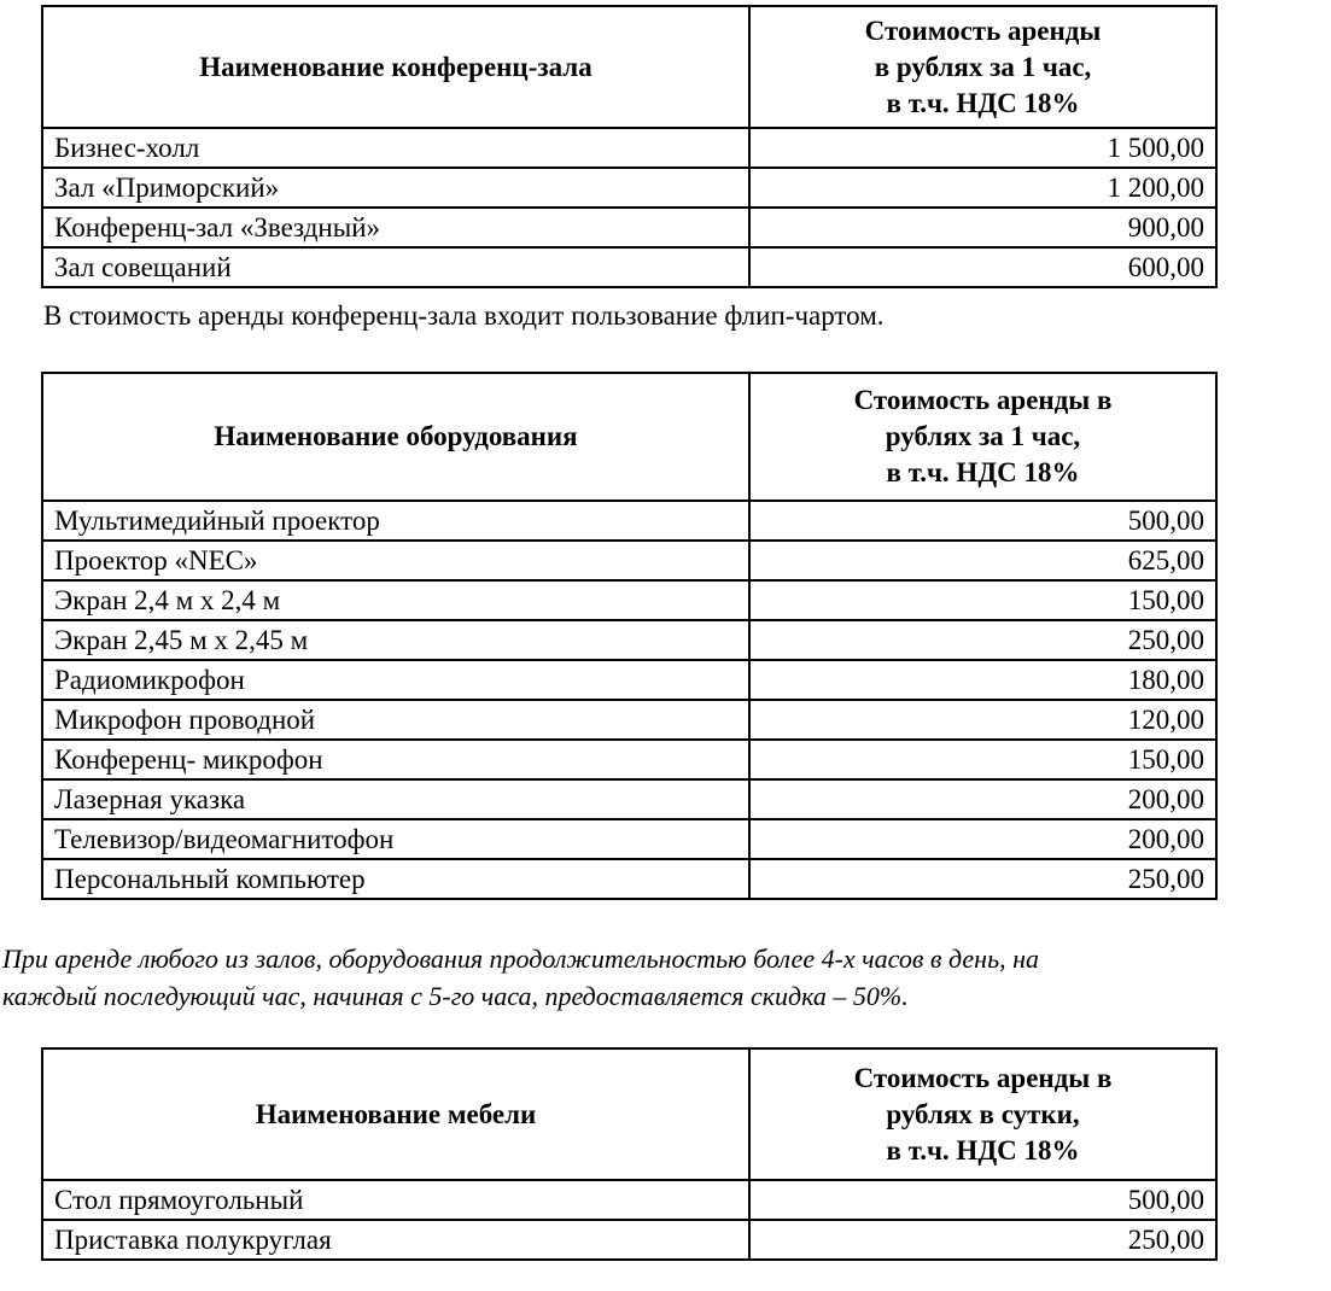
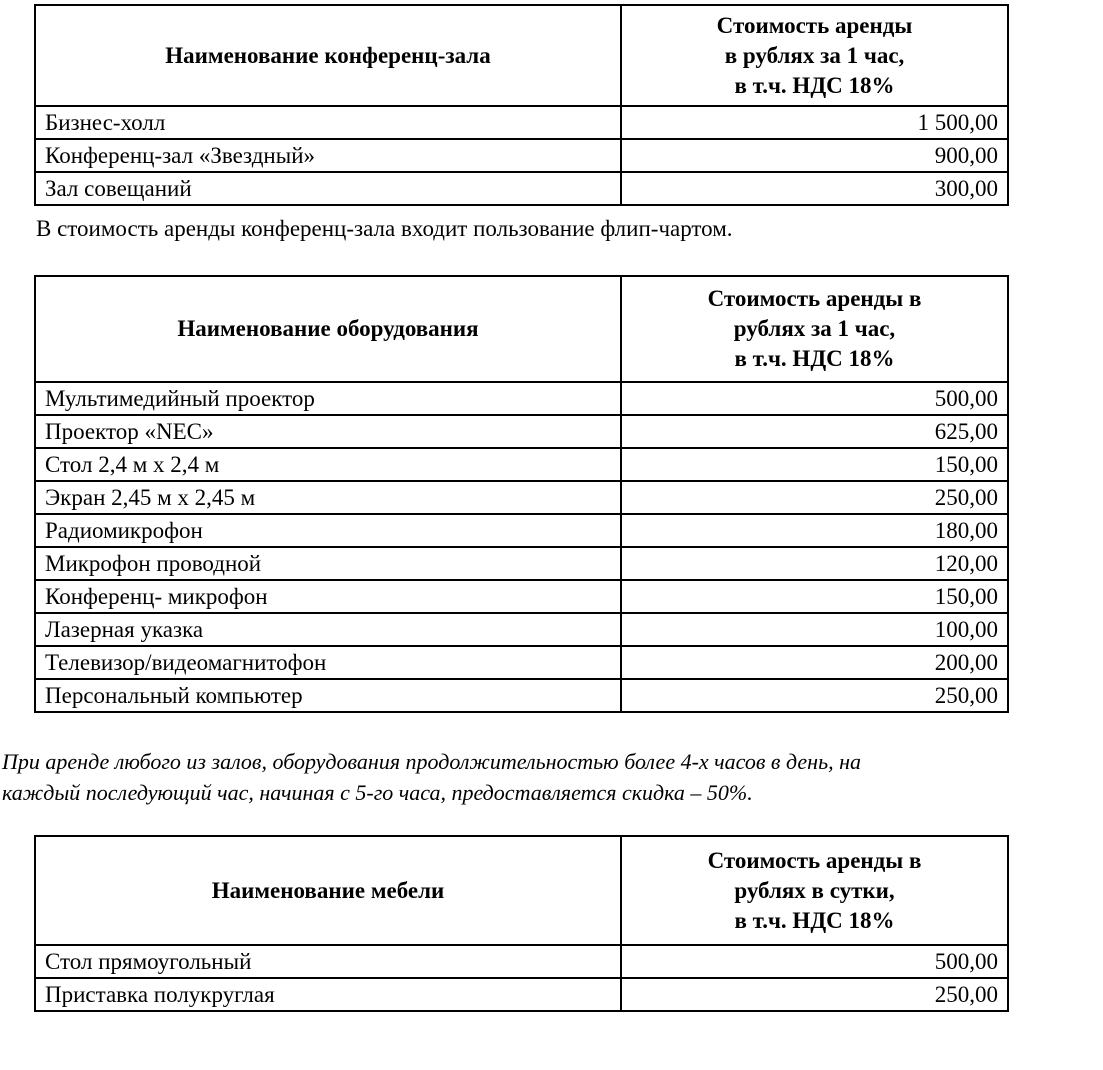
  Наименование конференц-зала	Стоимость аренды в рублях за 1 час, в т.ч. НДС 18%
  Бизнес-холл	1 500,00
- Зал «Приморский»	1 200,00
  Конференц-зал «Звездный»	900,00
- Зал совещаний	600,00
+ Зал совещаний	300,00
  В стоимость аренды конференц-зала входит пользование флип-чартом.
  Наименование оборудования	Стоимость аренды в рублях за 1 час, в т.ч. НДС 18%
  Мультимедийный проектор	500,00
  Проектор «NEC»	625,00
- Экран 2,4 м х 2,4 м	150,00
+ Стол 2,4 м х 2,4 м	150,00
  Экран 2,45 м х 2,45 м	250,00
  Радиомикрофон	180,00
  Микрофон проводной	120,00
  Конференц- микрофон	150,00
- Лазерная указка	200,00
+ Лазерная указка	100,00
  Телевизор/видеомагнитофон	200,00
  Персональный компьютер	250,00
  При аренде любого из залов, оборудования продолжительностью более 4-х часов в день, на
  каждый последующий час, начиная с 5-го часа, предоставляется скидка – 50%.
  Наименование мебели	Стоимость аренды в рублях в сутки, в т.ч. НДС 18%
  Стол прямоугольный	500,00
  Приставка полукруглая	250,00
